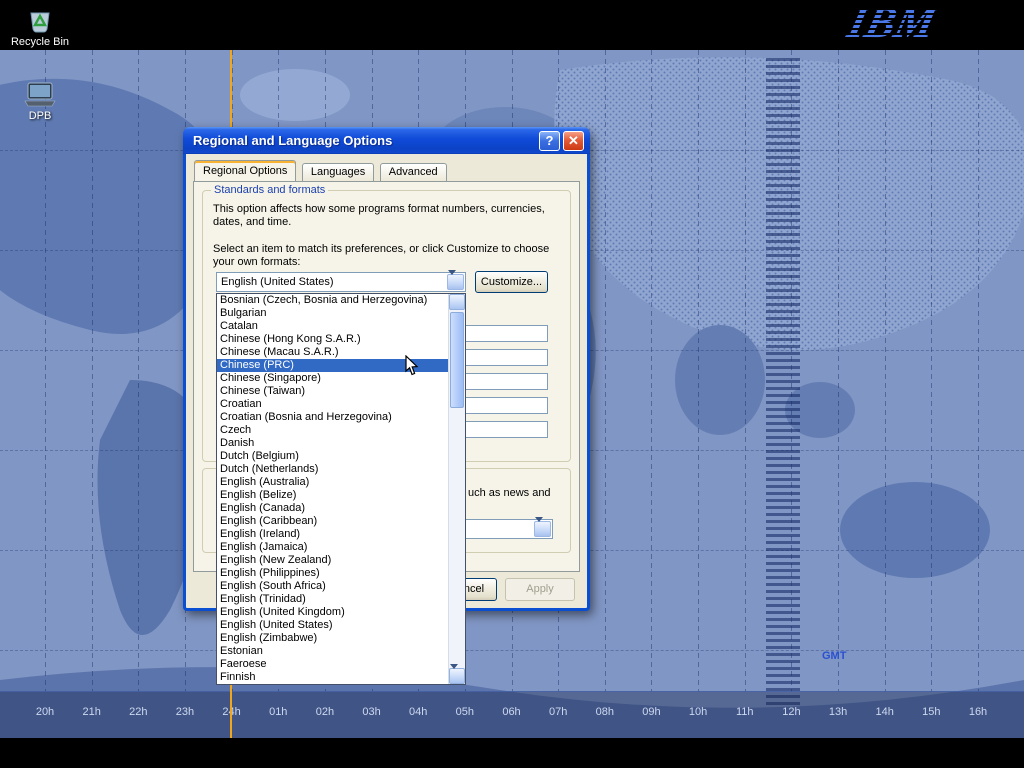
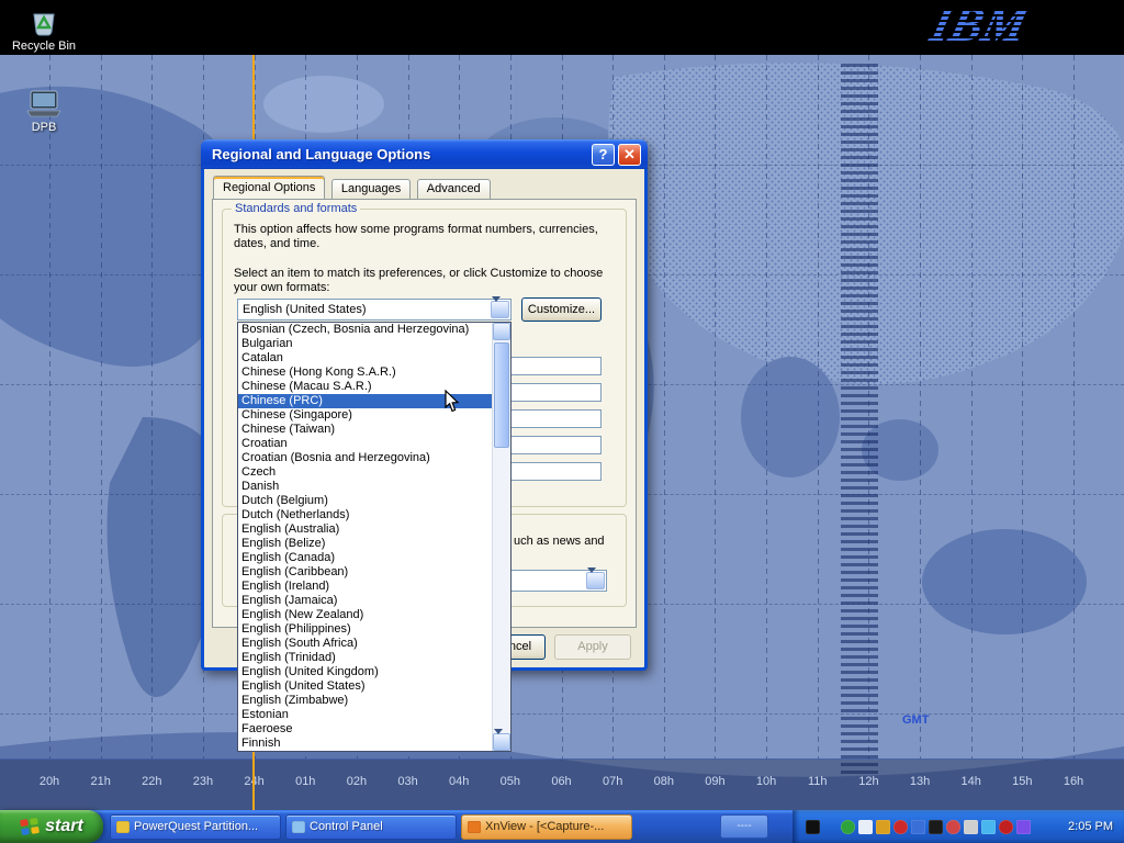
  20h
  21h
  22h
  23h
  01h
  02h
  03h
  04h
  05h
  06h
  07h
  08h
  09h
  10h
  11h
  12h
  13h
  14h
  15h
  16h
  GMT
  Recycle Bin
  DPB
  Regional and Language Options
  ?
  ✕
  Regional Options Languages Advanced
  Standards and formats
  This option affects how some programs format numbers, currencies, dates, and time.
  Select an item to match its preferences, or click Customize to choose your own formats:
  English (United States)
  Customize...
  uch as news and
  Apply
  Bosnian (Czech, Bosnia and Herzegovina)
  Bulgarian
  Catalan
  Chinese (Hong Kong S.A.R.)
  Chinese (Macau S.A.R.)
  Chinese (PRC)
  Chinese (Singapore)
  Chinese (Taiwan)
  Croatian
  Croatian (Bosnia and Herzegovina)
  Czech
  Danish
  Dutch (Belgium)
  Dutch (Netherlands)
  English (Australia)
  English (Belize)
  English (Canada)
  English (Caribbean)
  English (Ireland)
  English (Jamaica)
  English (New Zealand)
  English (Philippines)
  English (South Africa)
  English (Trinidad)
  English (United Kingdom)
  English (United States)
  English (Zimbabwe)
  Estonian
  Faeroese
  Finnish
+ start
+ PowerQuest Partition...
+ Control Panel
+ XnView - [<Capture-...
+ ----
+ 2:05 PM
